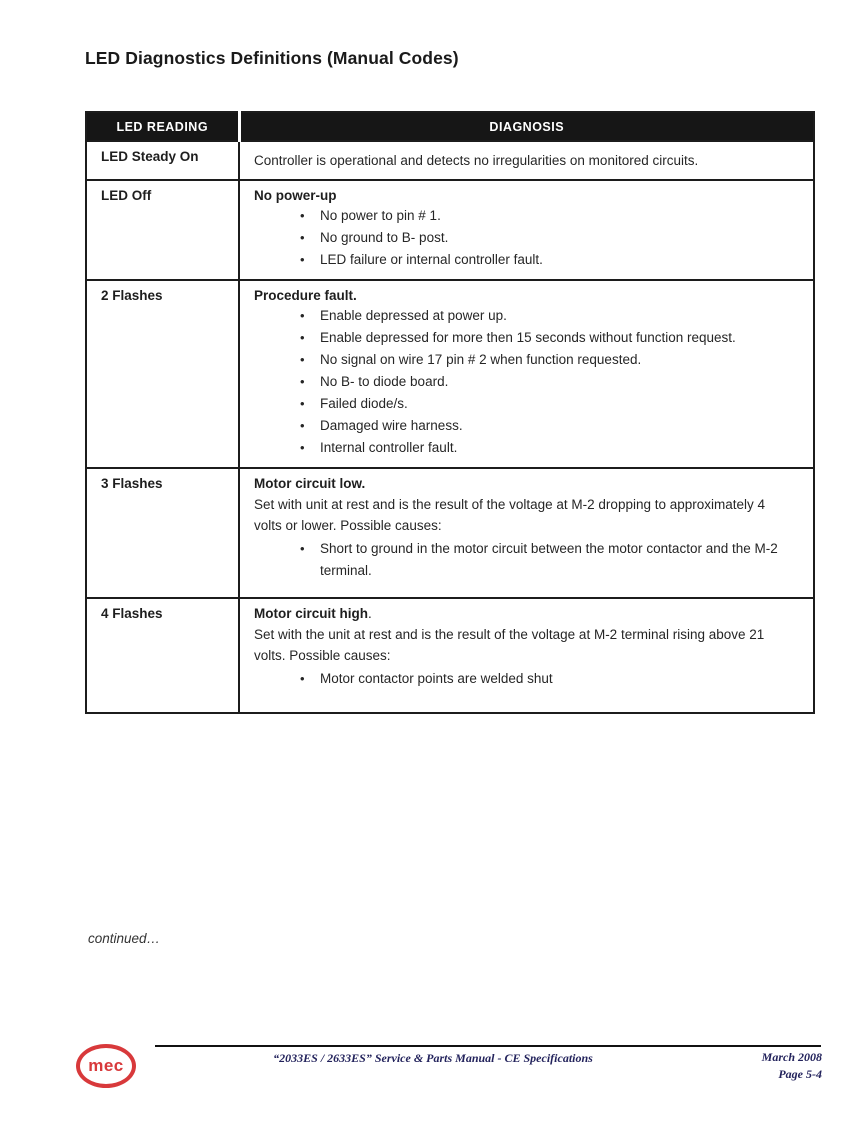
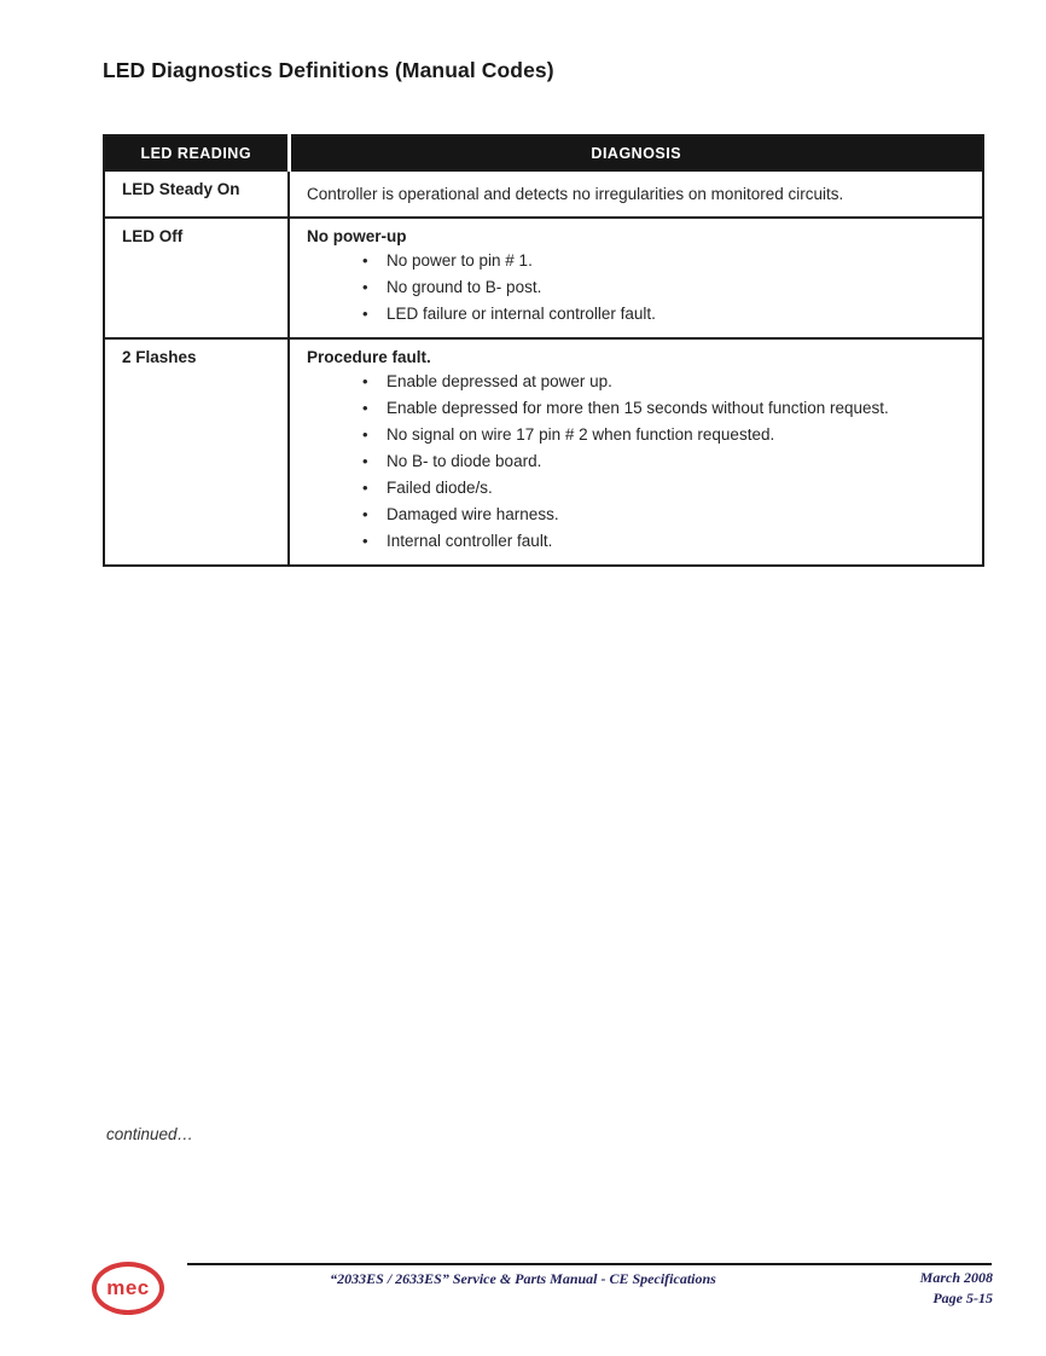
  LED Diagnostics Definitions (Manual Codes)
  LED READING	DIAGNOSIS
  LED Steady On	Controller is operational and detects no irregularities on monitored circuits.
  LED Off	No power-upNo power to pin # 1.No ground to B- post.LED failure or internal controller fault.
  2 Flashes	Procedure fault.Enable depressed at power up.Enable depressed for more then 15 seconds without function request.No signal on wire 17 pin # 2 when function requested.No B- to diode board.Failed diode/s.Damaged wire harness.Internal controller fault.
- 3 Flashes	Motor circuit low.Set with unit at rest and is the result of the voltage at M-2 dropping to approximately 4 volts or lower. Possible causes:Short to ground in the motor circuit between the motor contactor and the M-2 terminal.
- 4 Flashes	Motor circuit high.Set with the unit at rest and is the result of the voltage at M-2 terminal rising above 21 volts. Possible causes:Motor contactor points are welded shut
  continued…
  mec
  “2033ES / 2633ES” Service & Parts Manual - CE Specifications
  March 2008
- Page 5-4
+ Page 5-15
